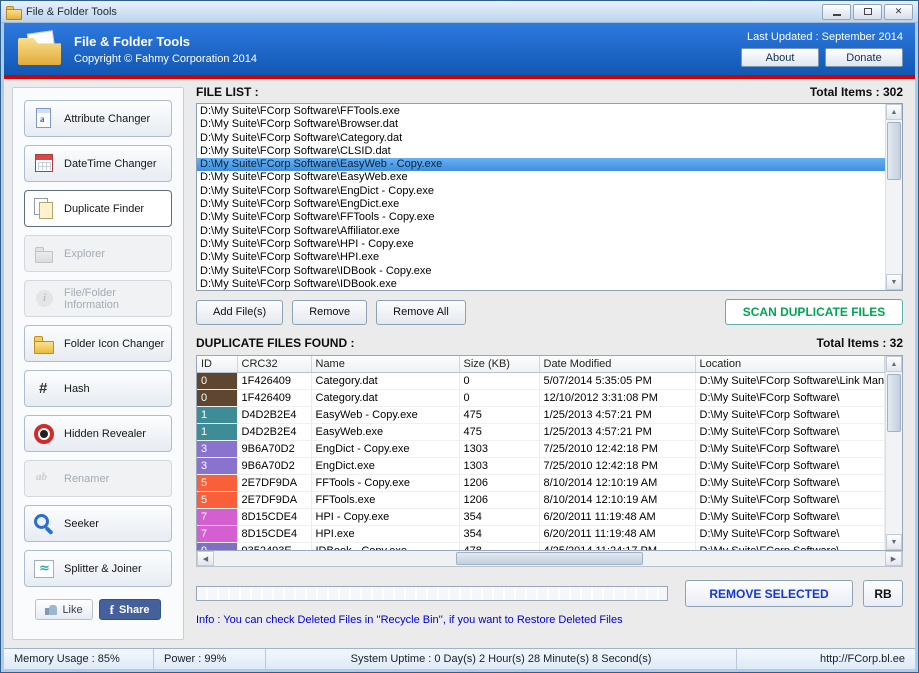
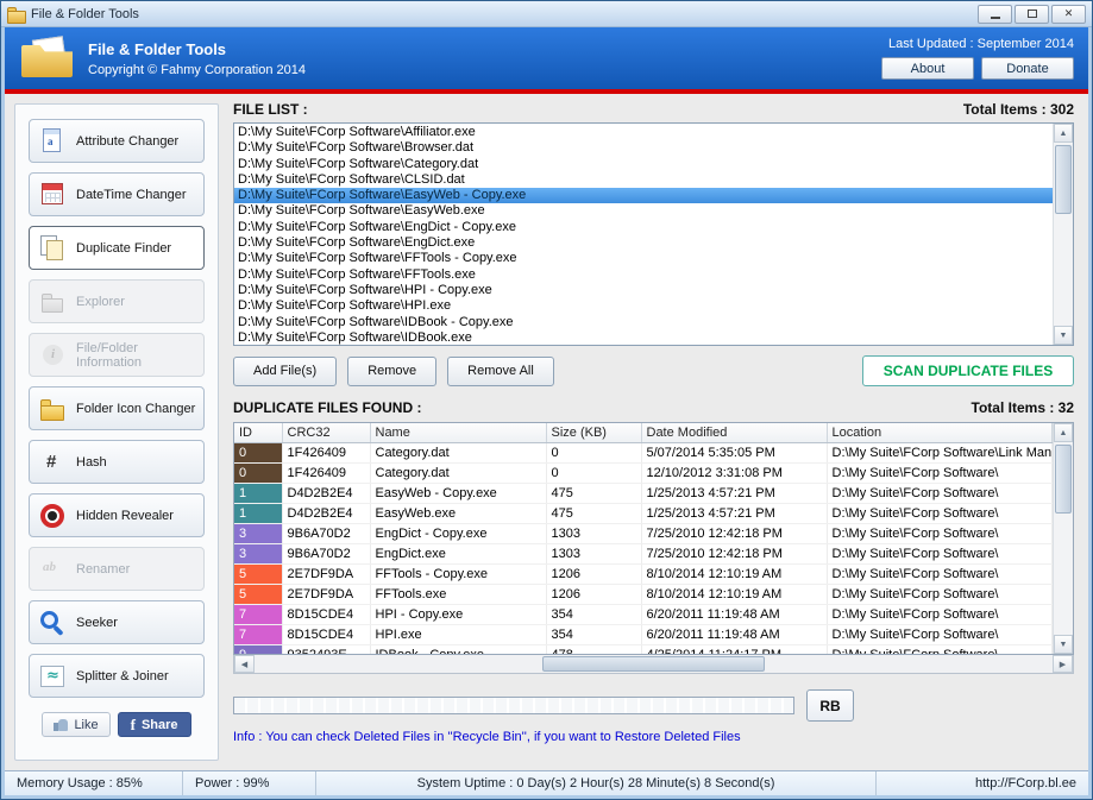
  File & Folder Tools
  ✕
  File & Folder Tools
  Copyright © Fahmy Corporation 2014
  Last Updated : September 2014
  About
  Donate
  Attribute Changer
  DateTime Changer
  Duplicate Finder
  Explorer
  File/Folder Information
  Folder Icon Changer
  Hash
  Hidden Revealer
  Renamer
  Seeker
  Splitter & Joiner
  Like
  f
  Share
  FILE LIST :
  Total Items : 302
- D:\My Suite\FCorp Software\FFTools.exe
+ D:\My Suite\FCorp Software\Affiliator.exe
  D:\My Suite\FCorp Software\Browser.dat
  D:\My Suite\FCorp Software\Category.dat
  D:\My Suite\FCorp Software\CLSID.dat
  D:\My Suite\FCorp Software\EasyWeb - Copy.exe
  D:\My Suite\FCorp Software\EasyWeb.exe
  D:\My Suite\FCorp Software\EngDict - Copy.exe
  D:\My Suite\FCorp Software\EngDict.exe
  D:\My Suite\FCorp Software\FFTools - Copy.exe
- D:\My Suite\FCorp Software\Affiliator.exe
+ D:\My Suite\FCorp Software\FFTools.exe
  D:\My Suite\FCorp Software\HPI - Copy.exe
  D:\My Suite\FCorp Software\HPI.exe
  D:\My Suite\FCorp Software\IDBook - Copy.exe
  D:\My Suite\FCorp Software\IDBook.exe
  Add File(s)
  Remove
  Remove All
  SCAN DUPLICATE FILES
  DUPLICATE FILES FOUND :
  Total Items : 32
  ID	CRC32	Name	Size (KB)	Date Modified	Location
  0	1F426409	Category.dat	0	5/07/2014 5:35:05 PM	D:\My Suite\FCorp Software\Link Man
  0	1F426409	Category.dat	0	12/10/2012 3:31:08 PM	D:\My Suite\FCorp Software\
  1	D4D2B2E4	EasyWeb - Copy.exe	475	1/25/2013 4:57:21 PM	D:\My Suite\FCorp Software\
  1	D4D2B2E4	EasyWeb.exe	475	1/25/2013 4:57:21 PM	D:\My Suite\FCorp Software\
  3	9B6A70D2	EngDict - Copy.exe	1303	7/25/2010 12:42:18 PM	D:\My Suite\FCorp Software\
  3	9B6A70D2	EngDict.exe	1303	7/25/2010 12:42:18 PM	D:\My Suite\FCorp Software\
  5	2E7DF9DA	FFTools - Copy.exe	1206	8/10/2014 12:10:19 AM	D:\My Suite\FCorp Software\
  5	2E7DF9DA	FFTools.exe	1206	8/10/2014 12:10:19 AM	D:\My Suite\FCorp Software\
  7	8D15CDE4	HPI - Copy.exe	354	6/20/2011 11:19:48 AM	D:\My Suite\FCorp Software\
  7	8D15CDE4	HPI.exe	354	6/20/2011 11:19:48 AM	D:\My Suite\FCorp Software\
- REMOVE SELECTED
  RB
  Info : You can check Deleted Files in ''Recycle Bin'', if you want to Restore Deleted Files
  Memory Usage : 85%
  Power : 99%
  System Uptime : 0 Day(s) 2 Hour(s) 28 Minute(s) 8 Second(s)
  http://FCorp.bl.ee
